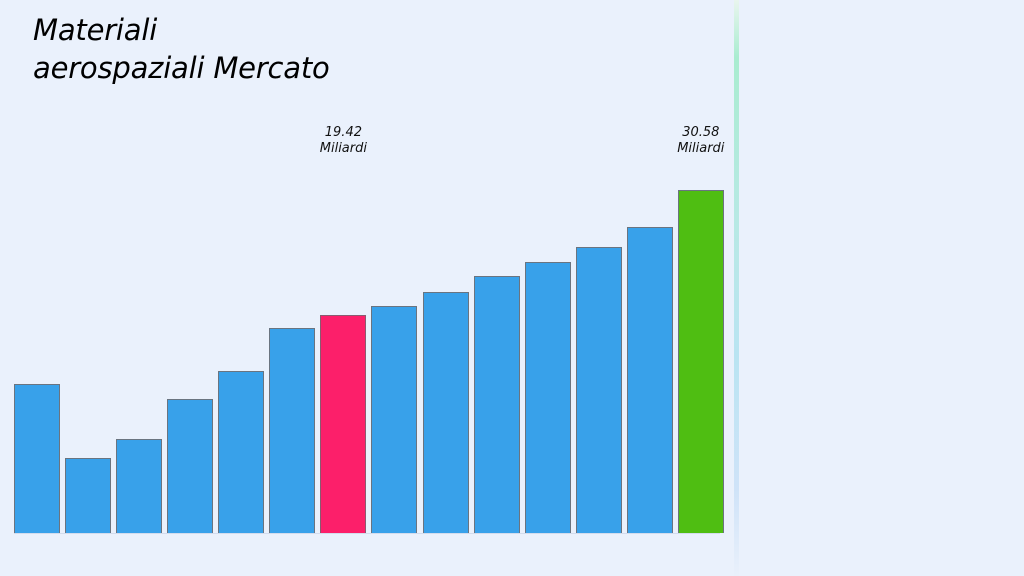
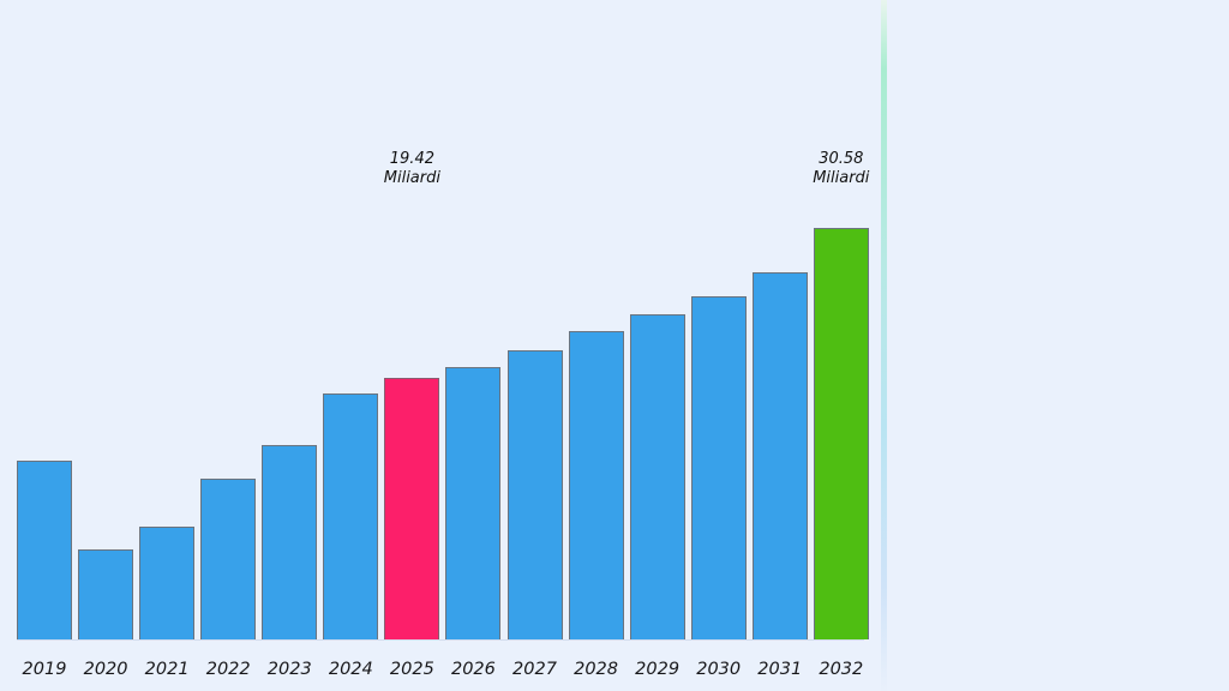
- Materiali
- aerospaziali Mercato
  19.42
  Miliardi
  30.58
  Miliardi
+ 2019
+ 2020
+ 2021
+ 2022
+ 2023
+ 2024
+ 2025
+ 2026
+ 2027
+ 2028
+ 2029
+ 2030
+ 2031
+ 2032
